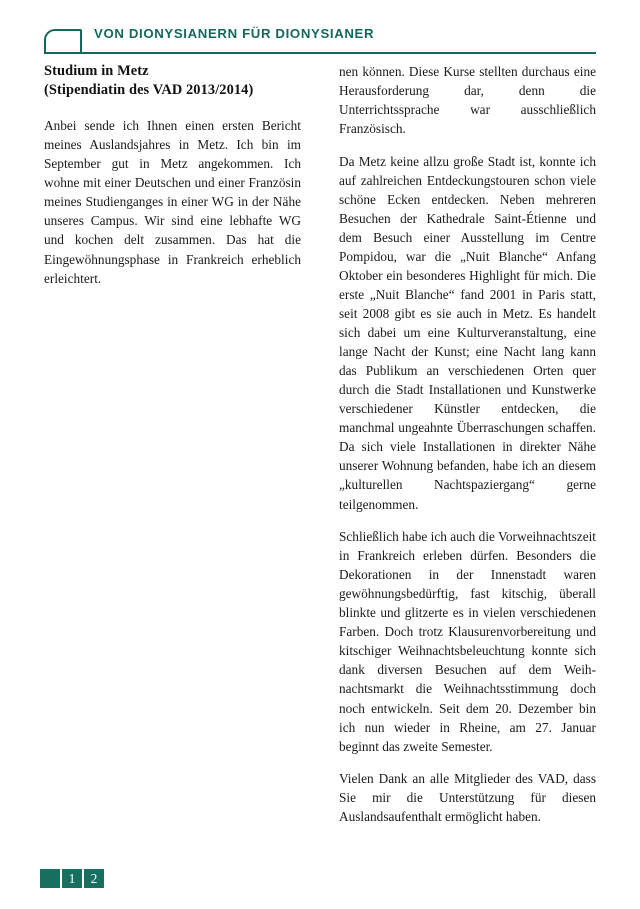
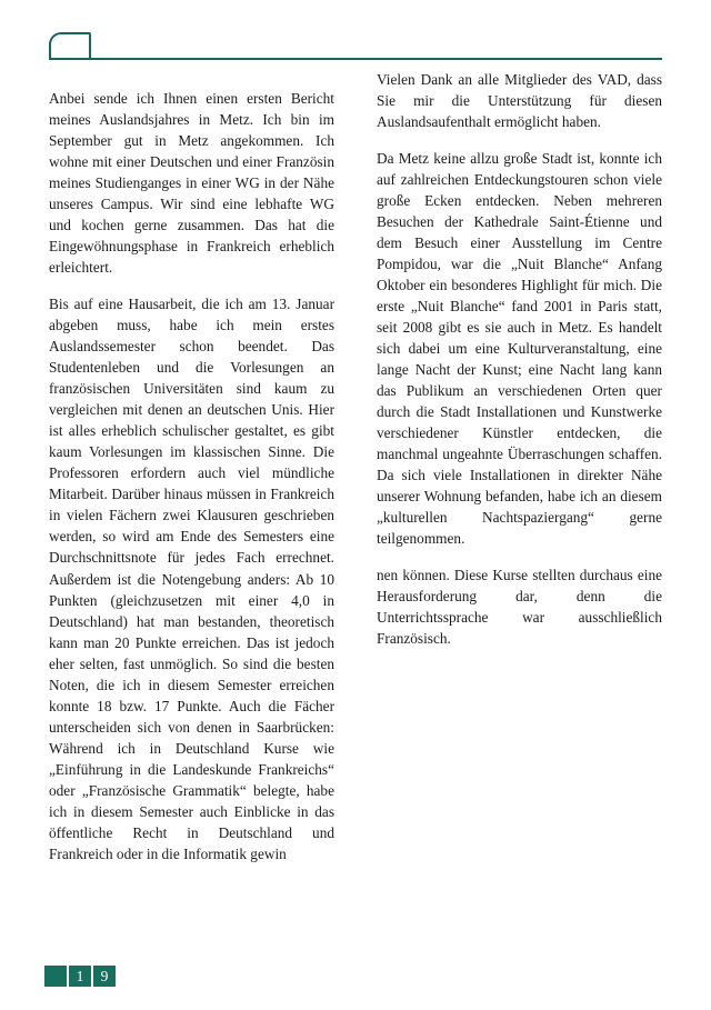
- VON DIONYSIANERN FÜR DIONYSIANER
- Studium in Metz
- (Stipendiatin des VAD 2013/2014)
- Anbei sende ich Ihnen einen ersten Be­richt meines Auslandsjahres in Metz. Ich bin im September gut in Metz angekom­men. Ich wohne mit einer Deutschen und einer Französin meines Studienganges in einer WG in der Nähe unseres Campus. Wir sind eine lebhafte WG und kochen delt zusammen. Das hat die Eingewöh­nungsphase in Frankreich erheblich er­leichtert.
+ Anbei sende ich Ihnen einen ersten Be­richt meines Auslandsjahres in Metz. Ich bin im September gut in Metz angekom­men. Ich wohne mit einer Deutschen und einer Französin meines Studienganges in einer WG in der Nähe unseres Campus. Wir sind eine lebhafte WG und kochen gerne zusammen. Das hat die Eingewöh­nungsphase in Frankreich erheblich er­leichtert.
+ Bis auf eine Hausarbeit, die ich am 13. Ja­nuar abgeben muss, habe ich mein erstes Auslandssemester schon beendet. Das Studentenleben und die Vorlesungen an französischen Universitäten sind kaum zu vergleichen mit denen an deutschen Unis. Hier ist alles erheblich schulischer gestaltet, es gibt kaum Vorlesungen im klassischen Sinne. Die Professoren erfor­dern auch viel mündliche Mitarbeit. Dar­über hinaus müssen in Frankreich in vie­len Fächern zwei Klausuren geschrieben werden, so wird am Ende des Semesters eine Durchschnittsnote für jedes Fach errechnet. Außerdem ist die Notenge­bung anders: Ab 10 Punkten (gleich­zusetzen mit einer 4,0 in Deutschland) hat man bestanden, theoretisch kann man 20 Punkte erreichen. Das ist jedoch eher selten, fast unmöglich. So sind die besten Noten, die ich in diesem Semes­ter erreichen konnte 18 bzw. 17 Punk­te. Auch die Fächer unterscheiden sich von denen in Saarbrücken: Während ich in Deutschland Kurse wie „Einführung in die Landeskunde Frankreichs“ oder „Französische Grammatik“ belegte, habe ich in diesem Semester auch Einblicke in das öffentliche Recht in Deutschland und Frankreich oder in die Informatik gewin­
- nen können. Diese Kurse stellten durch­aus eine Herausforderung dar, denn die Unterrichtssprache war ausschließlich Französisch.
+ Vielen Dank an alle Mitglieder des VAD, dass Sie mir die Unterstützung für diesen Auslandsaufenthalt ermöglicht haben.
- Da Metz keine allzu große Stadt ist, konn­te ich auf zahlreichen Entdeckungstou­ren schon viele schöne Ecken entdecken. Neben mehreren Besuchen der Kathed­rale Saint-Étienne und dem Besuch einer Ausstellung im Centre Pompidou, war die „Nuit Blanche“ Anfang Oktober ein besonderes Highlight für mich. Die erste „Nuit Blanche“ fand 2001 in Paris statt, seit 2008 gibt es sie auch in Metz. Es han­delt sich dabei um eine Kulturveranstal­tung, eine lange Nacht der Kunst; eine Nacht lang kann das Publikum an ver­schiedenen Orten quer durch die Stadt Installationen und Kunstwerke verschie­dener Künstler entdecken, die manchmal ungeahnte Überraschungen schaffen. Da sich viele Installationen in direkter Nähe unserer Wohnung befanden, habe ich an diesem „kulturellen Nachtspaziergang“ gerne teilgenommen.
+ Da Metz keine allzu große Stadt ist, konn­te ich auf zahlreichen Entdeckungstou­ren schon viele große Ecken entdecken. Neben mehreren Besuchen der Kathed­rale Saint-Étienne und dem Besuch einer Ausstellung im Centre Pompidou, war die „Nuit Blanche“ Anfang Oktober ein besonderes Highlight für mich. Die erste „Nuit Blanche“ fand 2001 in Paris statt, seit 2008 gibt es sie auch in Metz. Es han­delt sich dabei um eine Kulturveranstal­tung, eine lange Nacht der Kunst; eine Nacht lang kann das Publikum an ver­schiedenen Orten quer durch die Stadt Installationen und Kunstwerke verschie­dener Künstler entdecken, die manchmal ungeahnte Überraschungen schaffen. Da sich viele Installationen in direkter Nähe unserer Wohnung befanden, habe ich an diesem „kulturellen Nachtspaziergang“ gerne teilgenommen.
- Schließlich habe ich auch die Vorweih­nachtszeit in Frankreich erleben dürfen. Besonders die Dekorationen in der In­nenstadt waren gewöhnungsbedürftig, fast kitschig, überall blinkte und glitzerte es in vielen verschiedenen Farben. Doch trotz Klausurenvorbereitung und kitschi­ger Weihnachtsbeleuchtung konnte sich dank diversen Besuchen auf dem Weih­nachtsmarkt die Weihnachtsstimmung doch noch entwickeln. Seit dem 20. De­zember bin ich nun wieder in Rheine, am 27. Januar beginnt das zweite Semester.
- Vielen Dank an alle Mitglieder des VAD, dass Sie mir die Unterstützung für diesen Auslandsaufenthalt ermöglicht haben.
+ nen können. Diese Kurse stellten durch­aus eine Herausforderung dar, denn die Unterrichtssprache war ausschließlich Französisch.
  1
- 2
+ 9
